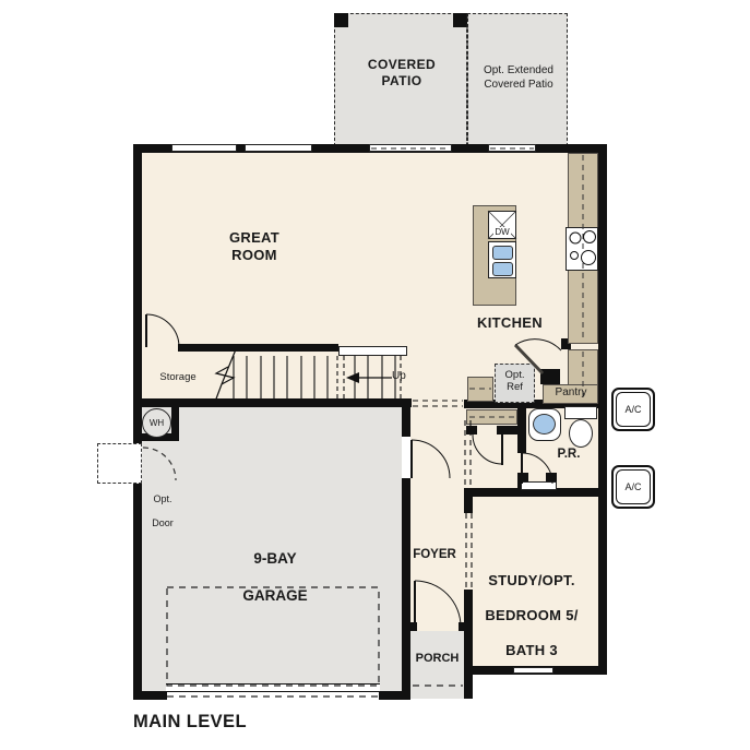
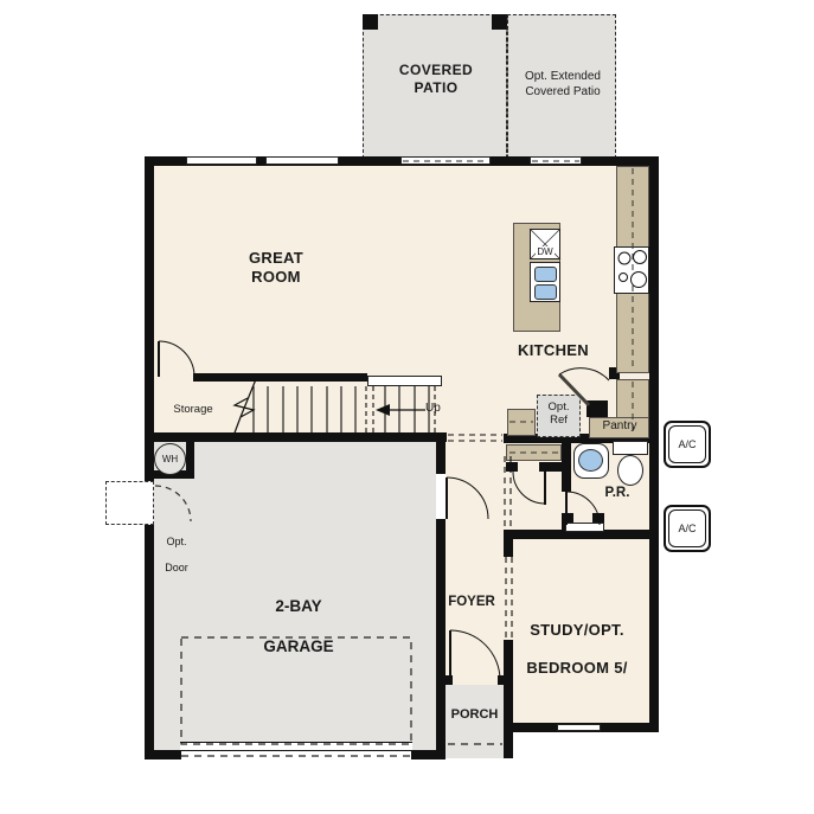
  WH
  Opt.
  Ref
  A/C
  A/C
  COVERED PATIO
  Opt. Extended Covered Patio
  GREAT ROOM
  KITCHEN
  Storage
  Up
  Pantry
  P.R.
  FOYER
  STUDY/OPT.
  BEDROOM 5/
- BATH 3
- 9-BAY
+ 2-BAY
  GARAGE
  PORCH
  Opt.
  Door
  DW
- MAIN LEVEL
